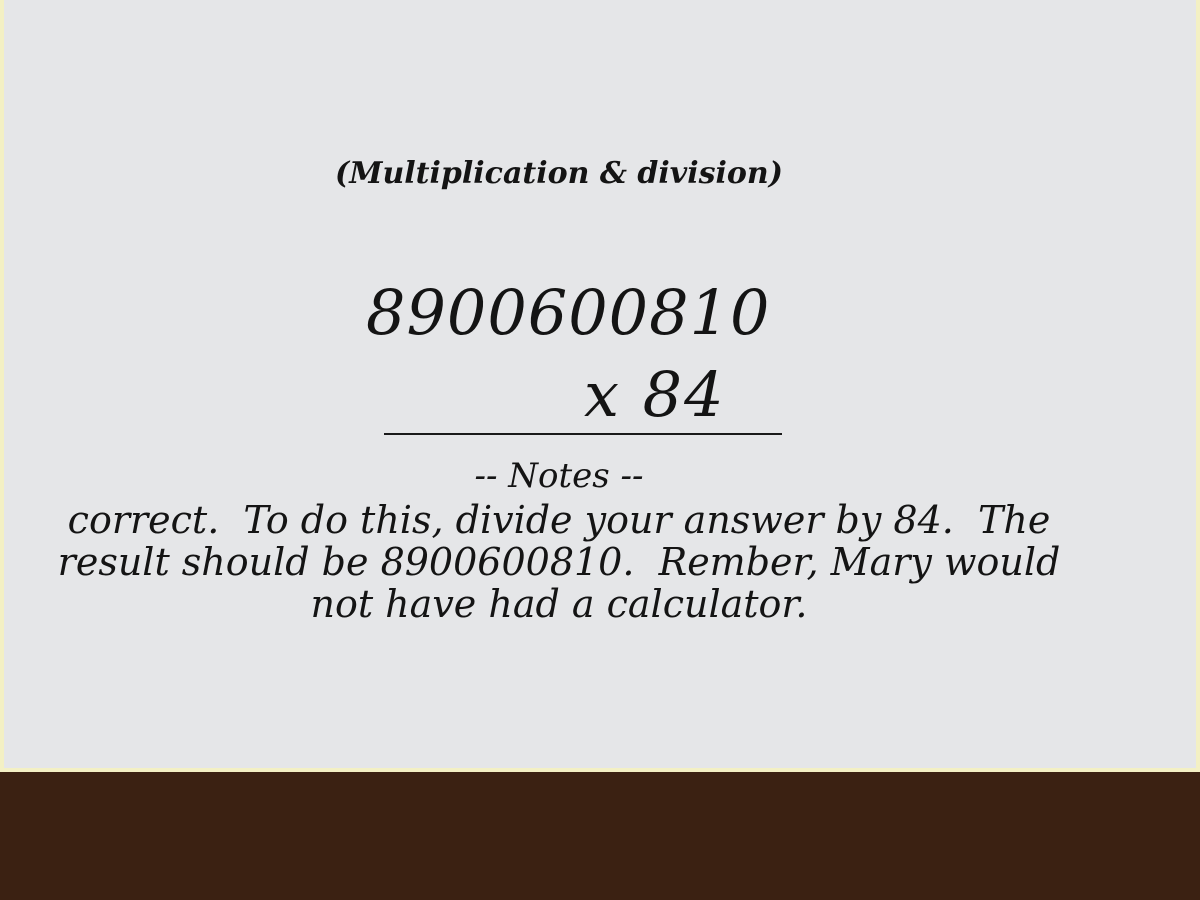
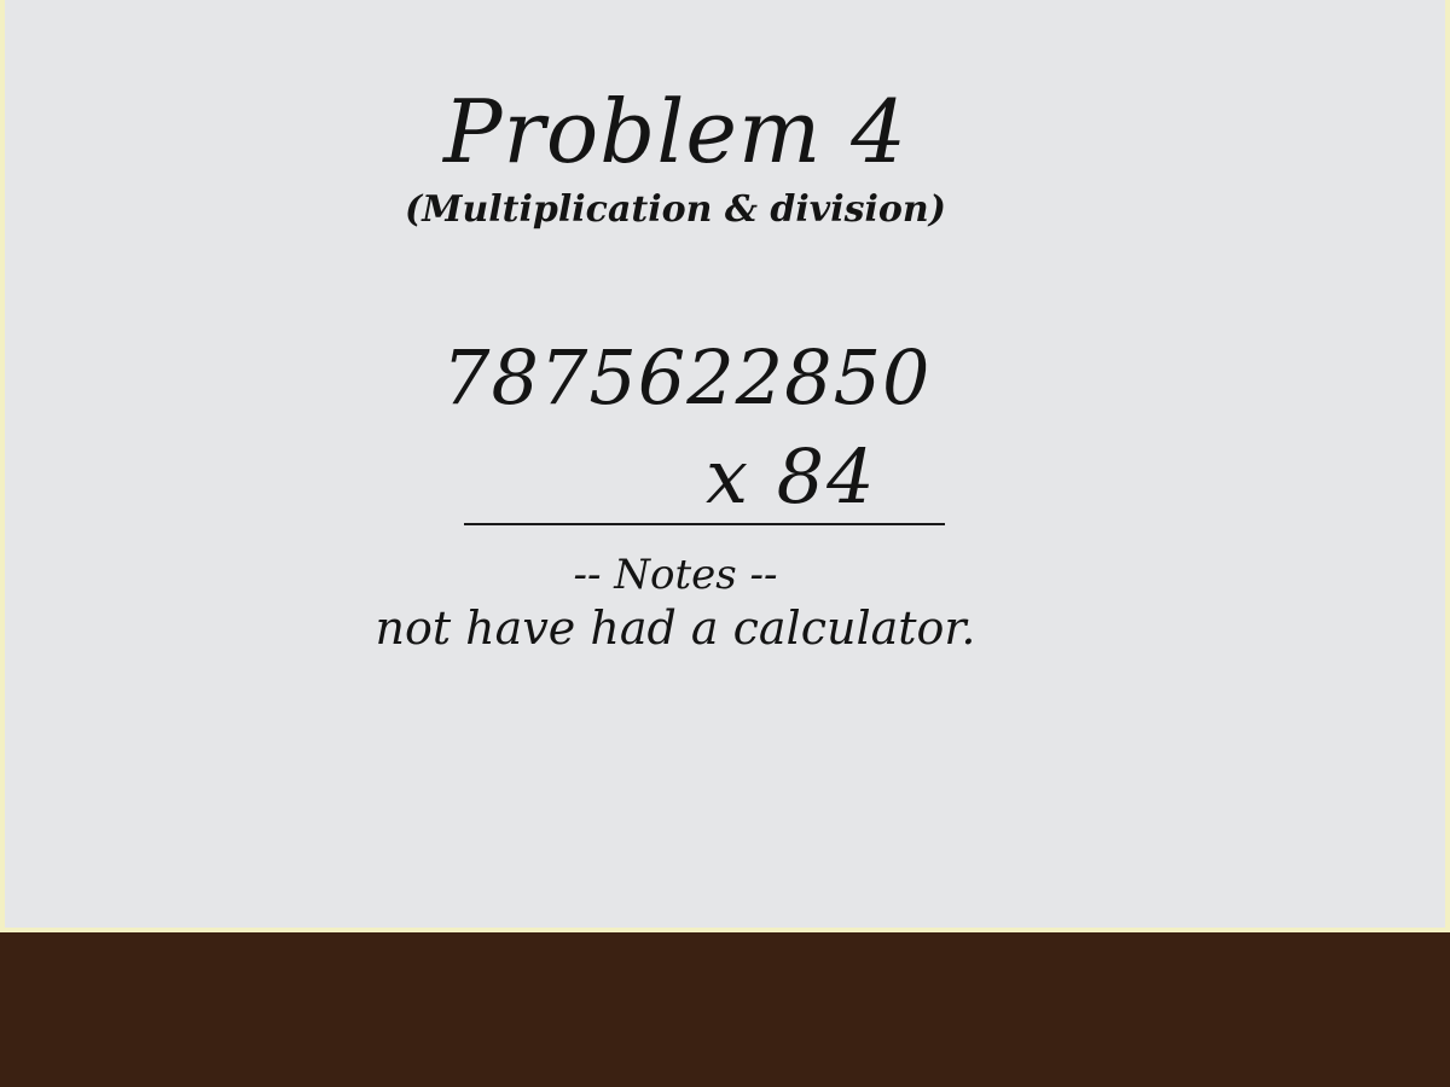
+ Problem 4
  (Multiplication & division)
- 8900600810
+ 7875622850
  x 84
  -- Notes --
- correct. To do this, divide your answer by 84. The
- result should be 8900600810. Rember, Mary would
  not have had a calculator.
